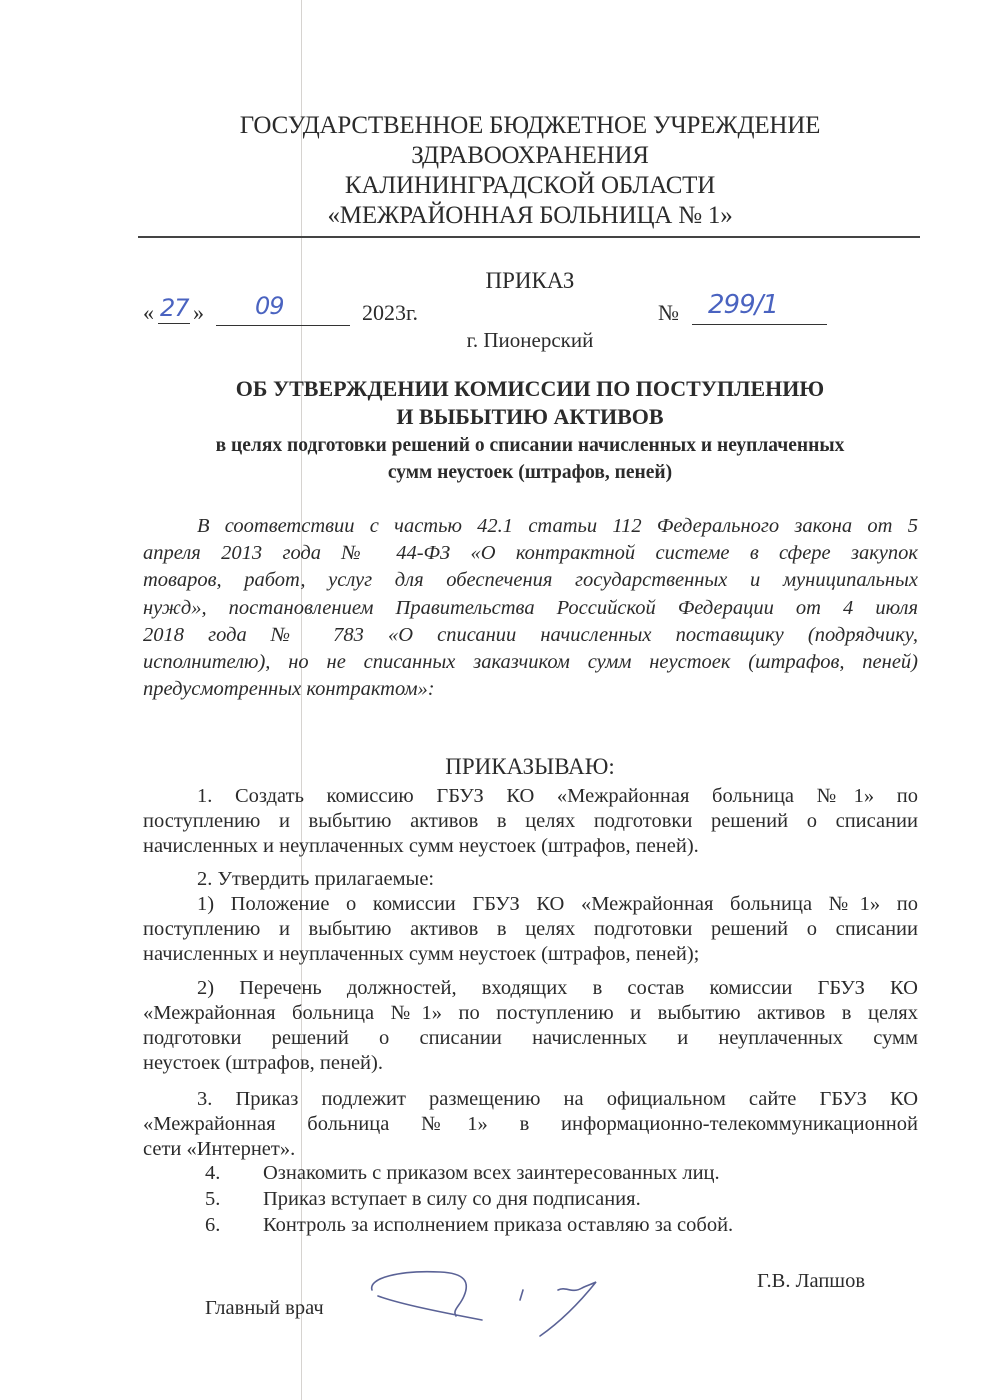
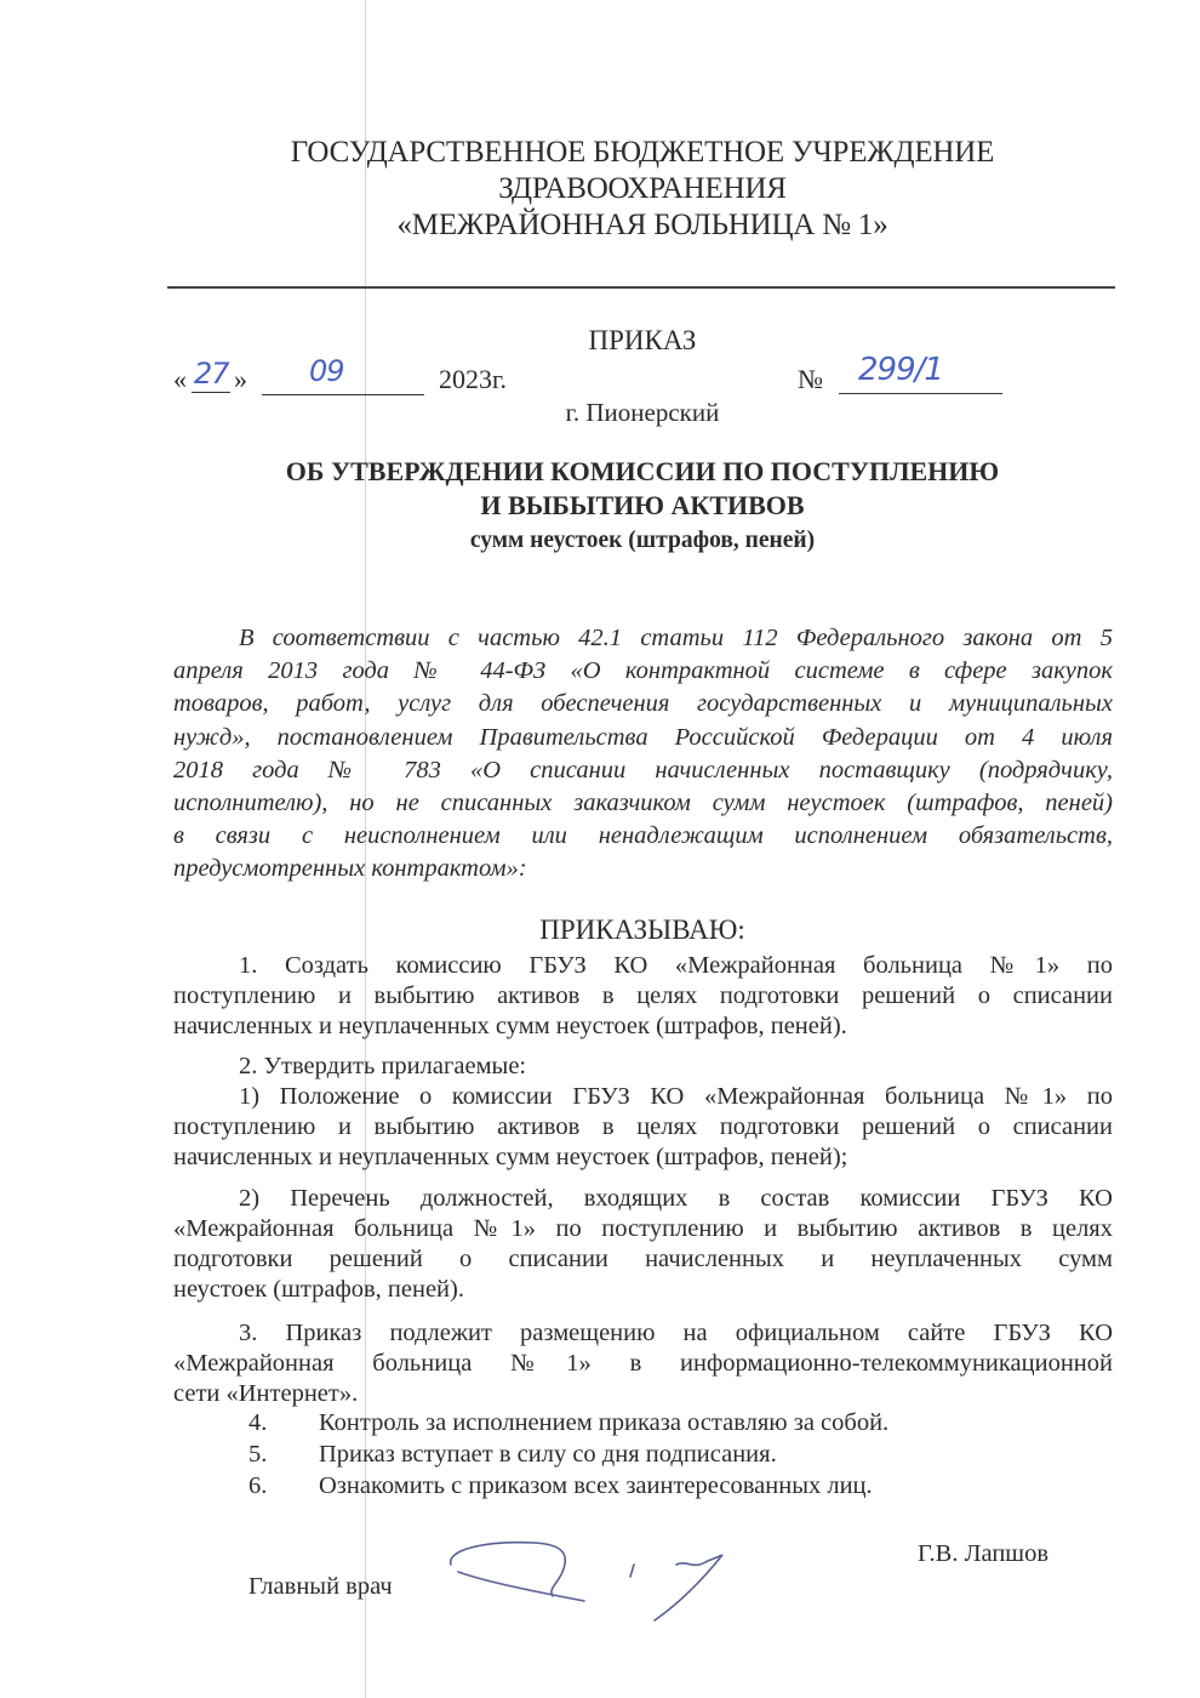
  ГОСУДАРСТВЕННОЕ БЮДЖЕТНОЕ УЧРЕЖДЕНИЕ
  ЗДРАВООХРАНЕНИЯ
- КАЛИНИНГРАДСКОЙ ОБЛАСТИ
  «МЕЖРАЙОННАЯ БОЛЬНИЦА № 1»
  ПРИКАЗ
  «
  27
  »
  09
  2023г.
  №
  299/1
  г. Пионерский
  ОБ УТВЕРЖДЕНИИ КОМИССИИ ПО ПОСТУПЛЕНИЮ
  И ВЫБЫТИЮ АКТИВОВ
- в целях подготовки решений о списании начисленных и неуплаченных
  сумм неустоек (штрафов, пеней)
  В соответствии с частью 42.1 статьи 112 Федерального закона от 5
  апреля 2013 года № 44-ФЗ «О контрактной системе в сфере закупок
  товаров, работ, услуг для обеспечения государственных и муниципальных
  нужд», постановлением Правительства Российской Федерации от 4 июля
  2018 года № 783 «О списании начисленных поставщику (подрядчику,
  исполнителю), но не списанных заказчиком сумм неустоек (штрафов, пеней)
+ в связи с неисполнением или ненадлежащим исполнением обязательств,
  предусмотренных контрактом»:
  ПРИКАЗЫВАЮ:
  1. Создать комиссию ГБУЗ КО «Межрайонная больница №1» по
  поступлению и выбытию активов в целях подготовки решений о списании
  начисленных и неуплаченных сумм неустоек (штрафов, пеней).
  2. Утвердить прилагаемые:
  1) Положение о комиссии ГБУЗ КО «Межрайонная больница №1» по
  поступлению и выбытию активов в целях подготовки решений о списании
  начисленных и неуплаченных сумм неустоек (штрафов, пеней);
  2) Перечень должностей, входящих в состав комиссии ГБУЗ КО
  «Межрайонная больница №1» по поступлению и выбытию активов в целях
  подготовки решений о списании начисленных и неуплаченных сумм
  неустоек (штрафов, пеней).
  3. Приказ подлежит размещению на официальном сайте ГБУЗ КО
  «Межрайонная больница №1» в информационно-телекоммуникационной
  сети «Интернет».
  4.
- Ознакомить с приказом всех заинтересованных лиц.
+ Контроль за исполнением приказа оставляю за собой.
  5.
  Приказ вступает в силу со дня подписания.
  6.
- Контроль за исполнением приказа оставляю за собой.
+ Ознакомить с приказом всех заинтересованных лиц.
  Главный врач
  Г.В. Лапшов
